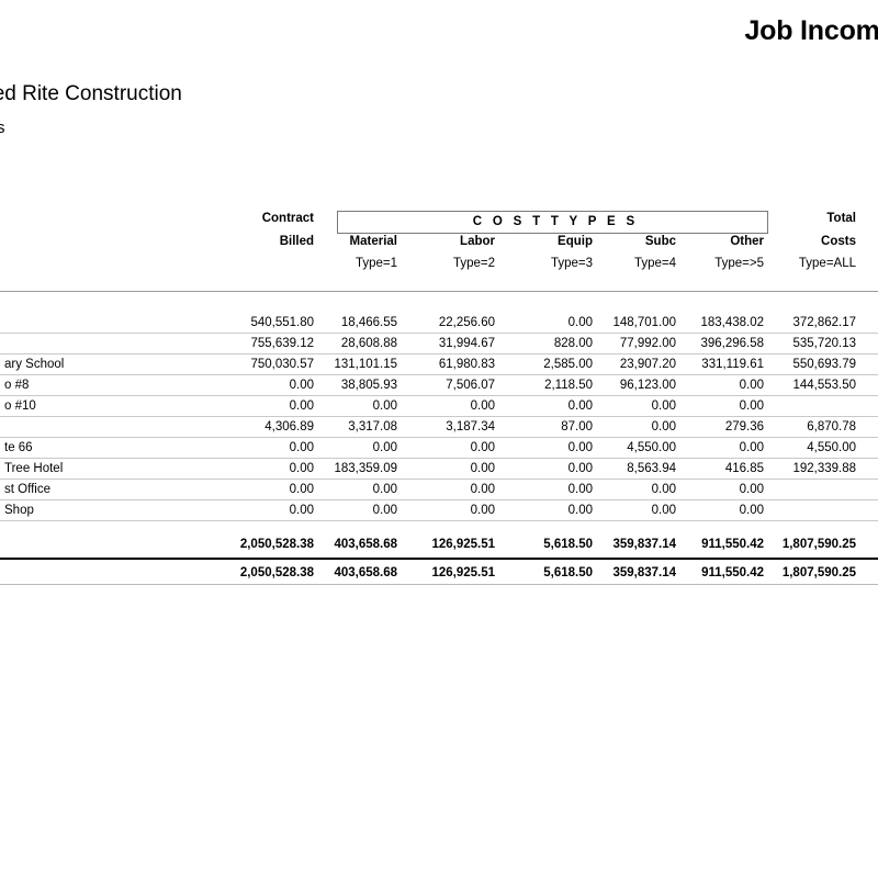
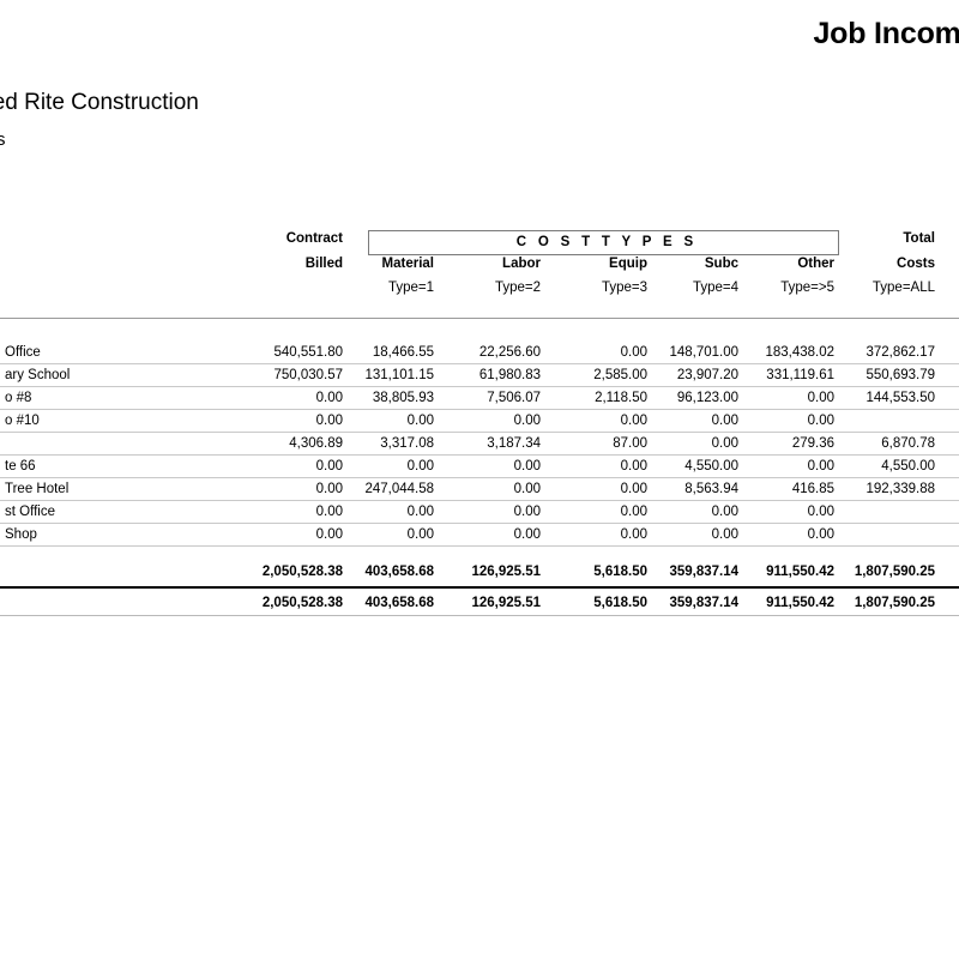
  Job Incom
  d Rite Construction
  C O S T T Y P E S
  Contract
  Billed
  Material
  Type=1
  Labor
  Type=2
  Equip
  Type=3
  Subc
  Type=4
  Other
  Type=>5
  Total
  Costs
  Type=ALL
+ Office
  540,551.80
  18,466.55
  22,256.60
  0.00
  148,701.00
  183,438.02
  372,862.17
- 755,639.12
- 28,608.88
- 31,994.67
- 828.00
- 77,992.00
- 396,296.58
- 535,720.13
  ary School
  750,030.57
  131,101.15
  61,980.83
  2,585.00
  23,907.20
  331,119.61
  550,693.79
  o #8
  0.00
  38,805.93
  7,506.07
  2,118.50
  96,123.00
  0.00
  144,553.50
  o #10
  0.00
  0.00
  0.00
  0.00
  0.00
  0.00
  4,306.89
  3,317.08
  3,187.34
  87.00
  0.00
  279.36
  6,870.78
  te 66
  0.00
  0.00
  0.00
  0.00
  4,550.00
  0.00
  4,550.00
  Tree Hotel
  0.00
- 183,359.09
+ 247,044.58
  0.00
  0.00
  8,563.94
  416.85
  192,339.88
  st Office
  0.00
  0.00
  0.00
  0.00
  0.00
  0.00
  Shop
  0.00
  0.00
  0.00
  0.00
  0.00
  0.00
  2,050,528.38
  403,658.68
  126,925.51
  5,618.50
  359,837.14
  911,550.42
  1,807,590.25
  2,050,528.38
  403,658.68
  126,925.51
  5,618.50
  359,837.14
  911,550.42
  1,807,590.25
